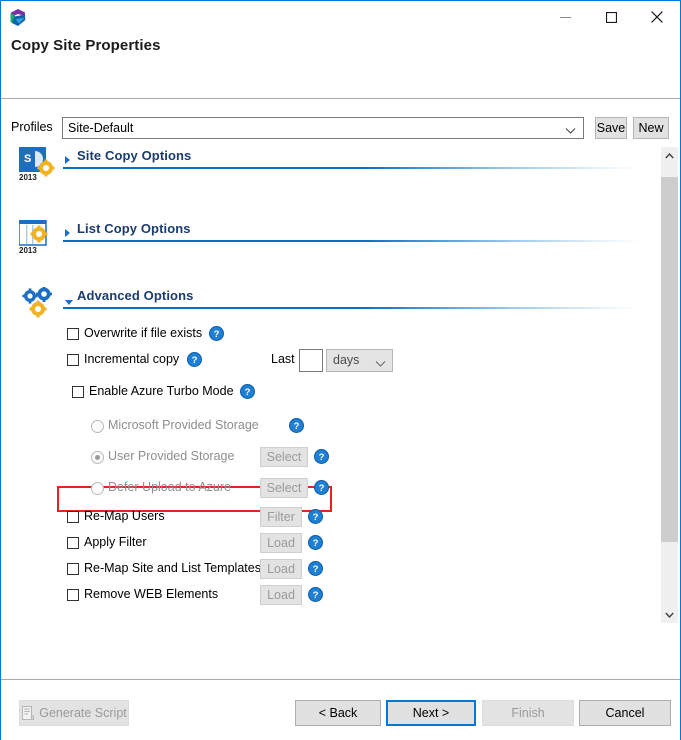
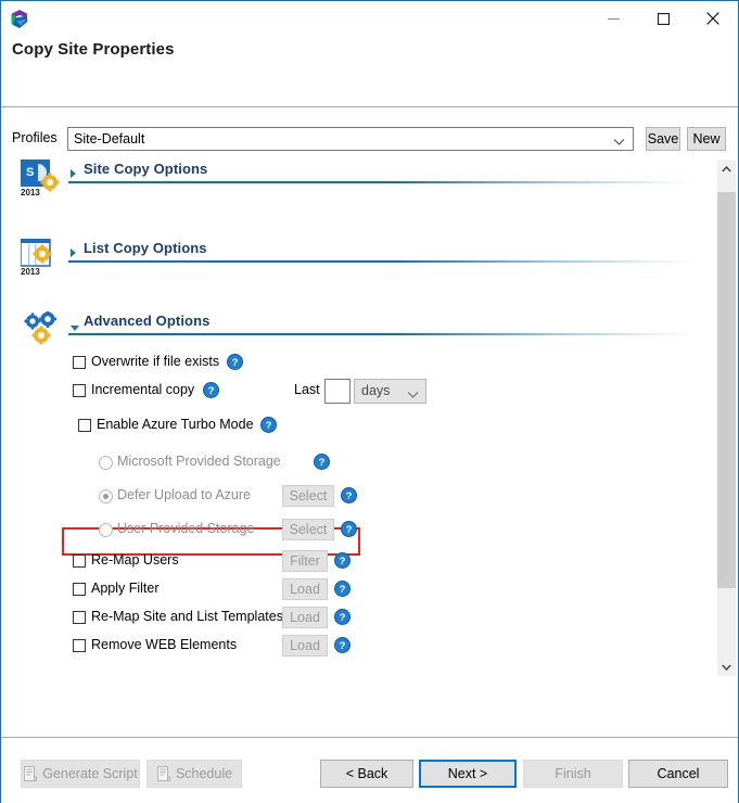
  Copy Site Properties
  Profiles
  Site-Default
  Save
  New
  S
  2013
  Site Copy Options
  2013
  List Copy Options
  Advanced Options
  Overwrite if file exists
  ?
  Incremental copy
  ?
  Last
  days
  Enable Azure Turbo Mode
  ?
  Microsoft Provided Storage
  ?
- User Provided Storage
+ Defer Upload to Azure
  Select
  ?
- Defer Upload to Azure
+ User Provided Storage
  Select
  ?
  Re-Map Users
  Filter
  ?
  Apply Filter
  Load
  ?
  Re-Map Site and List Templates
  Load
  ?
  Remove WEB Elements
  Load
  ?
  Generate Script
+ Schedule
  < Back
  Next >
  Finish
  Cancel
